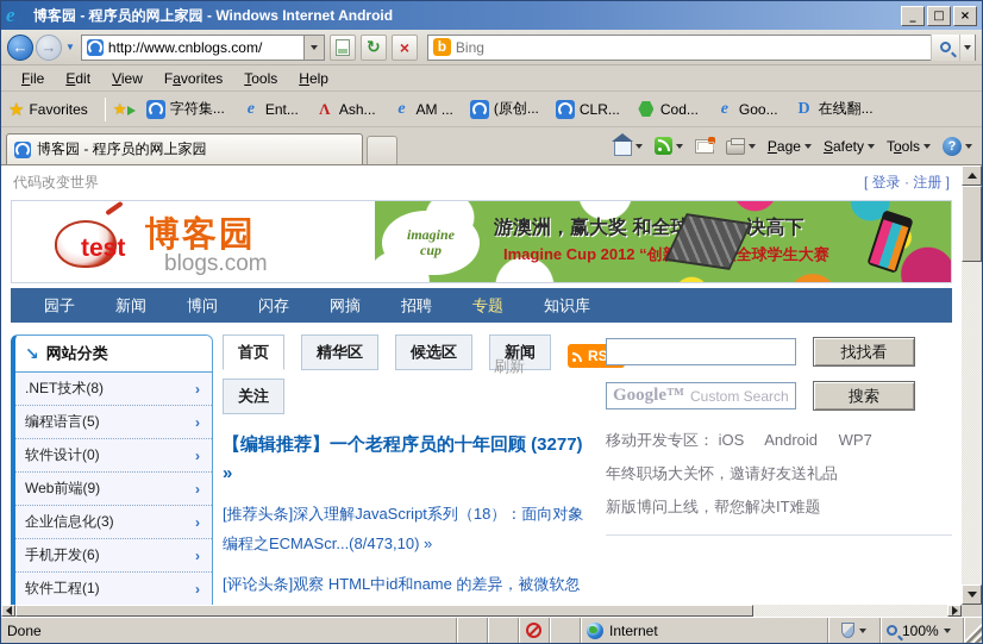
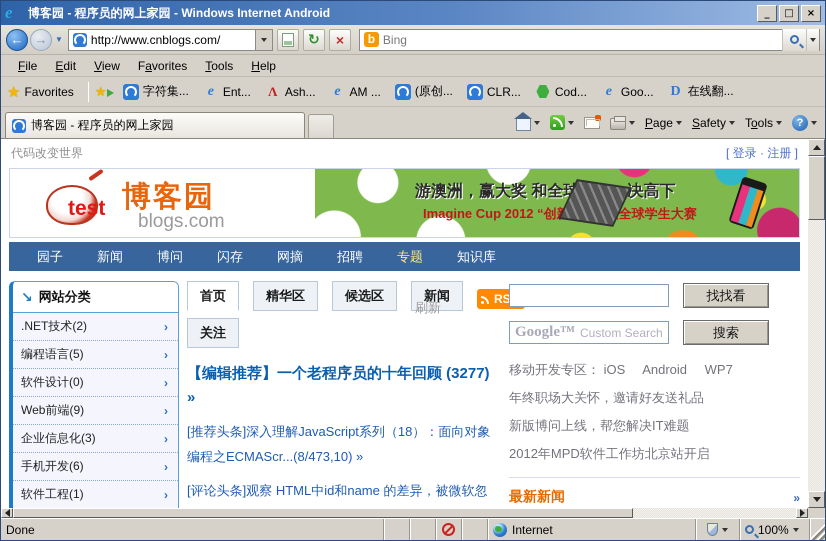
  e
  博客园 - 程序员的网上家园 - Windows Internet Android
  _
  □
  ×
  ←
  →
  ▼
  http://www.cnblogs.com/
  ↻
  ×
  b
  Bing
  File
  Edit
  View
  Favorites
  Tools
  Help
  ★
  Favorites
  ★
  字符集...
  e
  Ent...
  Λ
  Ash...
  e
  AM ...
  (原创...
  CLR...
  Cod...
  e
  Goo...
  D
  在线翻...
  博客园 - 程序员的网上家园
  Page
  Safety
  Tools
  ?
  代码改变世界
  [ 登录 · 注册 ]
  test
  博客园
  blogs.com
- imagine
- cup
  游澳洲，赢大奖 和全决高下
  Imagine Cup 2012 “创全球学生大赛
  园子
  新闻
  博问
  闪存
  网摘
  招聘
  专题
  知识库
  ↘
  网站分类
- .NET技术(8)
+ .NET技术(2)
  ›
  编程语言(5)
  ›
  软件设计(0)
  ›
  Web前端(9)
  ›
  企业信息化(3)
  ›
  手机开发(6)
  ›
  软件工程(1)
  ›
  首页
  精华区
  候选区
  新闻
  刷新
  关注
  【编辑推荐】一个老程序员的十年回顾 (3277) »
  [推荐头条]深入理解JavaScript系列（18）：面向对象编程之ECMAScr...(8/473,10) »
  找找看
  Google™
  Custom Search
  搜索
  移动开发专区： iOS Android WP7
  年终职场大关怀，邀请好友送礼品
  新版博问上线，帮您解决IT难题
+ 2012年MPD软件工作坊北京站开启
+ 最新新闻
+ »
  Done
  Internet
  100%
